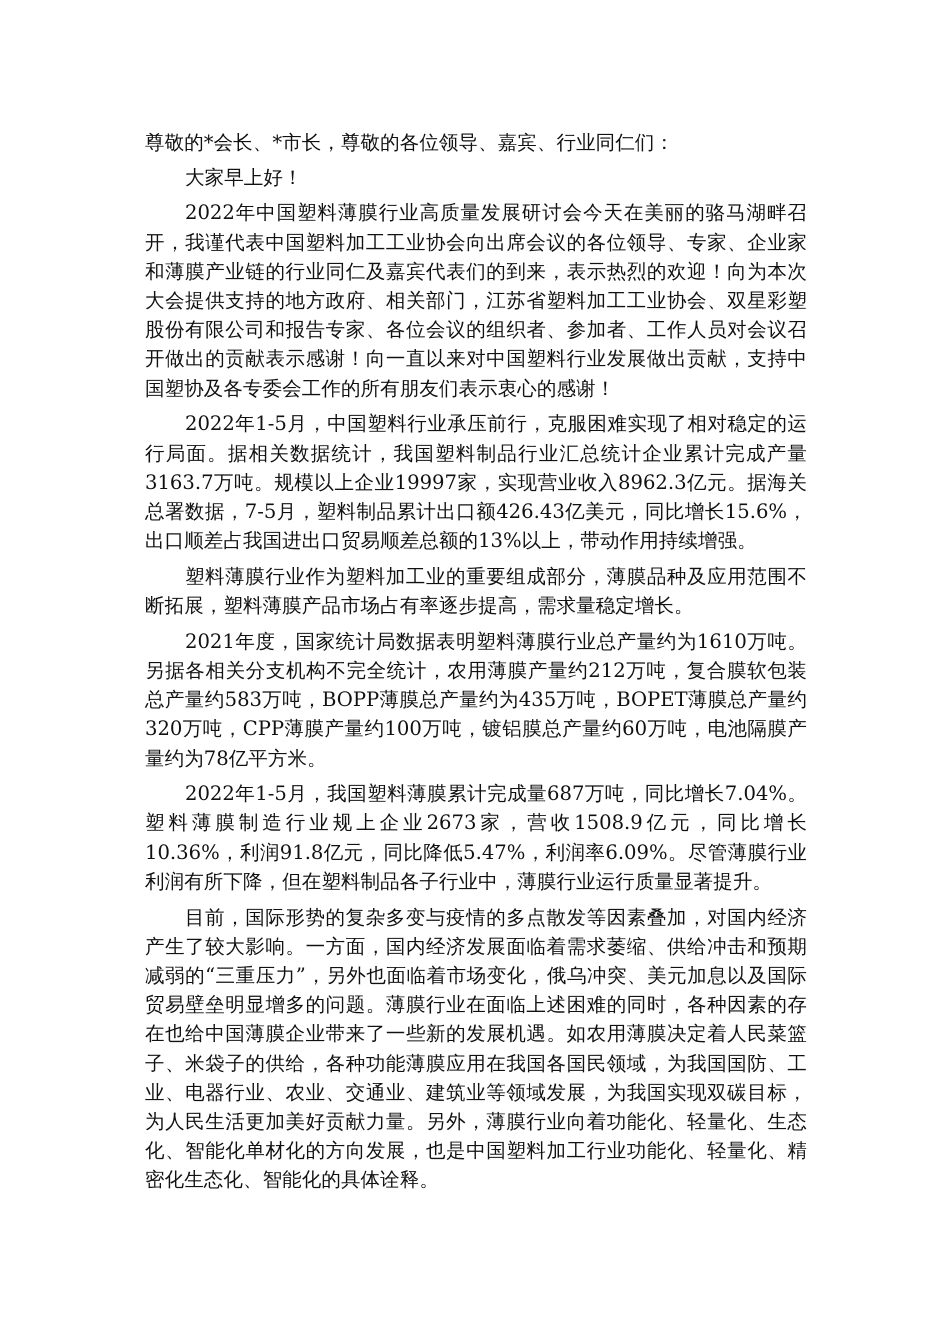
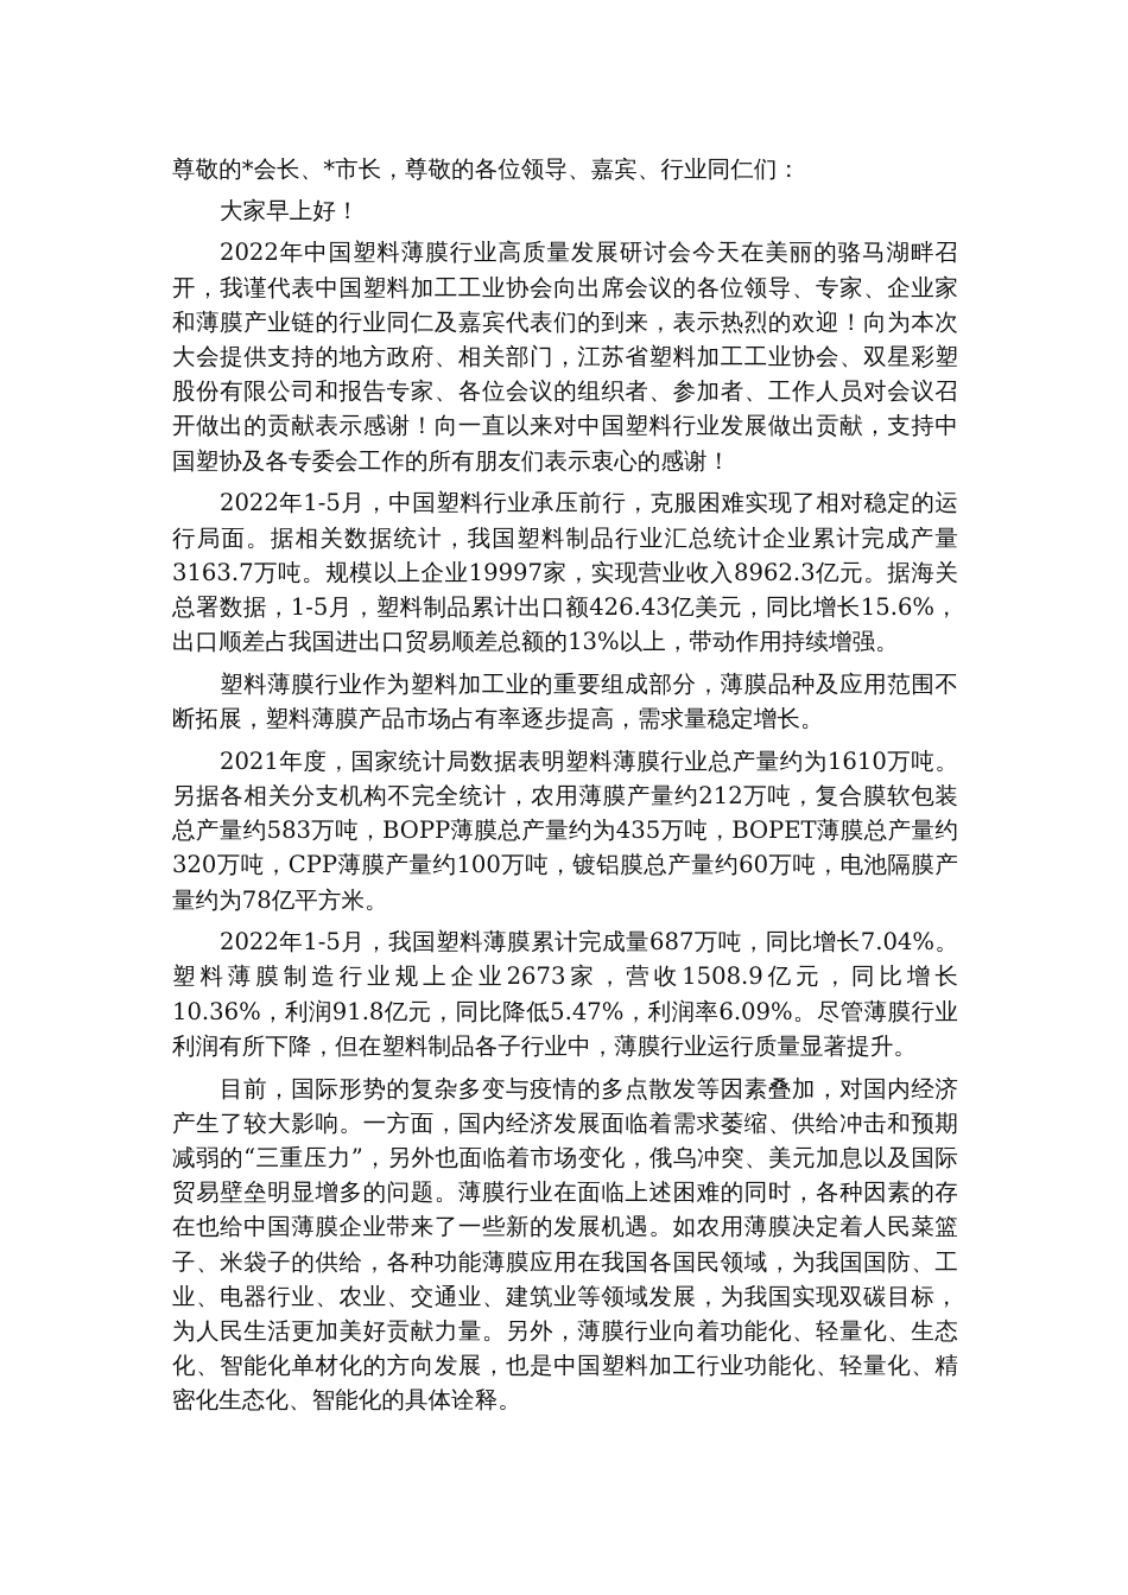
  尊敬的*会长、*市长，尊敬的各位领导、嘉宾、行业同仁们：
  大家早上好！
  2022年中国塑料薄膜行业高质量发展研讨会今天在美丽的骆马湖畔召开，我谨代表中国塑料加工工业协会向出席会议的各位领导、专家、企业家和薄膜产业链的行业同仁及嘉宾代表们的到来，表示热烈的欢迎！向为本次大会提供支持的地方政府、相关部门，江苏省塑料加工工业协会、双星彩塑股份有限公司和报告专家、各位会议的组织者、参加者、工作人员对会议召开做出的贡献表示感谢！向一直以来对中国塑料行业发展做出贡献，支持中国塑协及各专委会工作的所有朋友们表示衷心的感谢！
- 2022年1-5月，中国塑料行业承压前行，克服困难实现了相对稳定的运行局面。据相关数据统计，我国塑料制品行业汇总统计企业累计完成产量3163.7万吨。规模以上企业19997家，实现营业收入8962.3亿元。据海关总署数据，7-5月，塑料制品累计出口额426.43亿美元，同比增长15.6%，出口顺差占我国进出口贸易顺差总额的13%以上，带动作用持续增强。
+ 2022年1-5月，中国塑料行业承压前行，克服困难实现了相对稳定的运行局面。据相关数据统计，我国塑料制品行业汇总统计企业累计完成产量3163.7万吨。规模以上企业19997家，实现营业收入8962.3亿元。据海关总署数据，1-5月，塑料制品累计出口额426.43亿美元，同比增长15.6%，出口顺差占我国进出口贸易顺差总额的13%以上，带动作用持续增强。
  塑料薄膜行业作为塑料加工业的重要组成部分，薄膜品种及应用范围不断拓展，塑料薄膜产品市场占有率逐步提高，需求量稳定增长。
  2021年度，国家统计局数据表明塑料薄膜行业总产量约为1610万吨。另据各相关分支机构不完全统计，农用薄膜产量约212万吨，复合膜软包装总产量约583万吨，BOPP薄膜总产量约为435万吨，BOPET薄膜总产量约320万吨，CPP薄膜产量约100万吨，镀铝膜总产量约60万吨，电池隔膜产量约为78亿平方米。
  2022年1-5月，我国塑料薄膜累计完成量687万吨，同比增长7.04%。塑料薄膜制造行业规上企业2673家，营收1508.9亿元，同比增长10.36%，利润91.8亿元，同比降低5.47%，利润率6.09%。尽管薄膜行业利润有所下降，但在塑料制品各子行业中，薄膜行业运行质量显著提升。
  目前，国际形势的复杂多变与疫情的多点散发等因素叠加，对国内经济产生了较大影响。一方面，国内经济发展面临着需求萎缩、供给冲击和预期减弱的“三重压力”，另外也面临着市场变化，俄乌冲突、美元加息以及国际贸易壁垒明显增多的问题。薄膜行业在面临上述困难的同时，各种因素的存在也给中国薄膜企业带来了一些新的发展机遇。如农用薄膜决定着人民菜篮子、米袋子的供给，各种功能薄膜应用在我国各国民领域，为我国国防、工业、电器行业、农业、交通业、建筑业等领域发展，为我国实现双碳目标，为人民生活更加美好贡献力量。另外，薄膜行业向着功能化、轻量化、生态化、智能化单材化的方向发展，也是中国塑料加工行业功能化、轻量化、精密化生态化、智能化的具体诠释。
